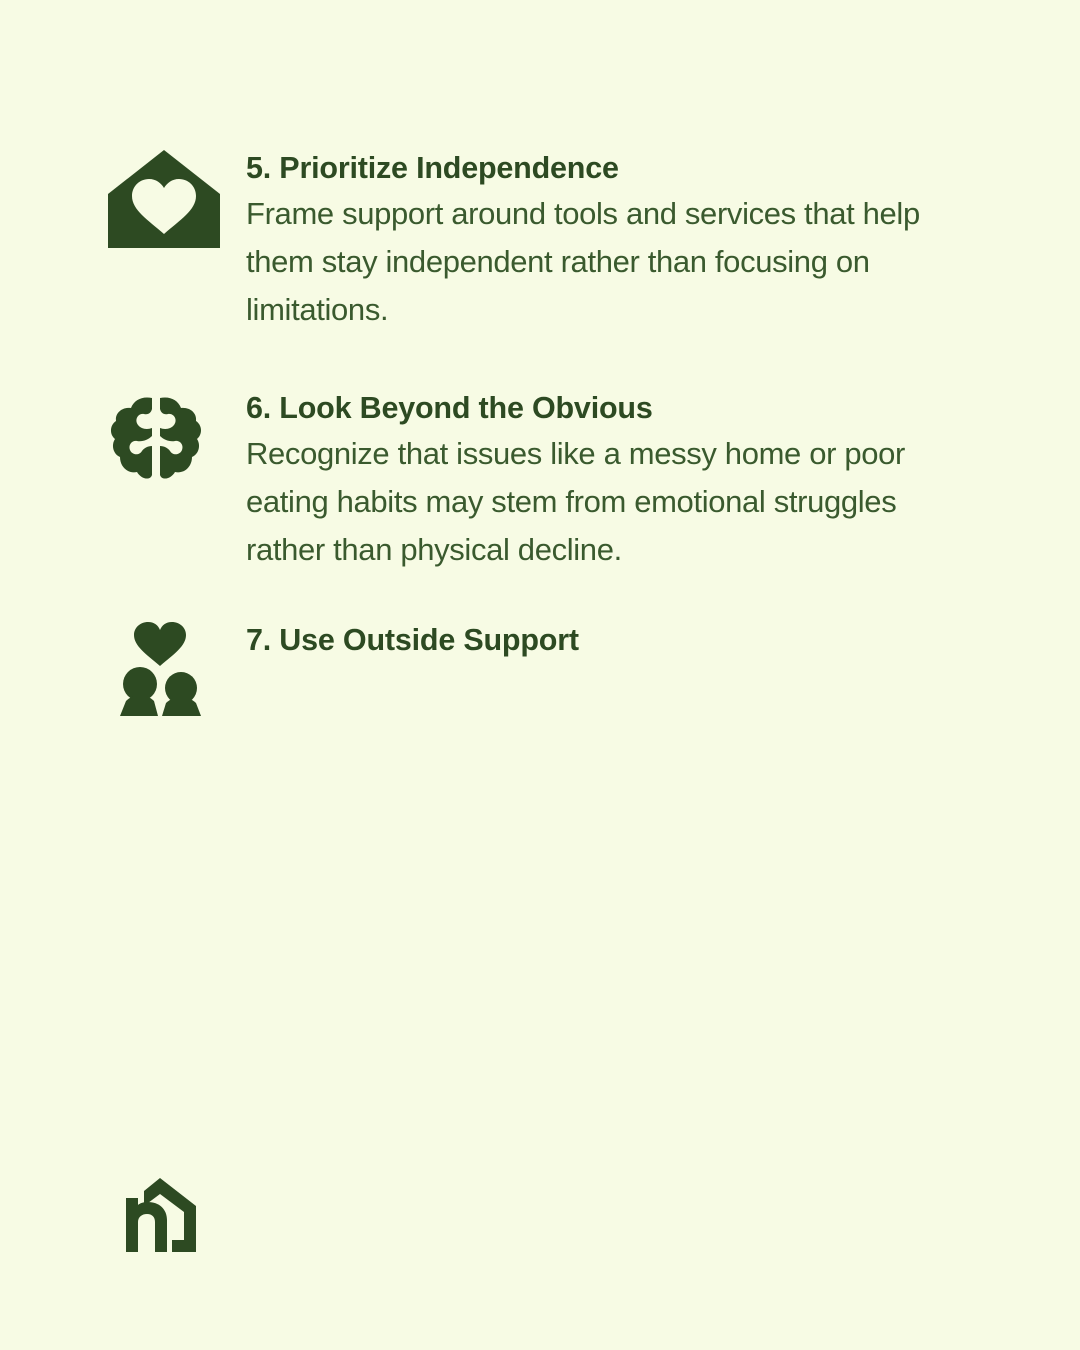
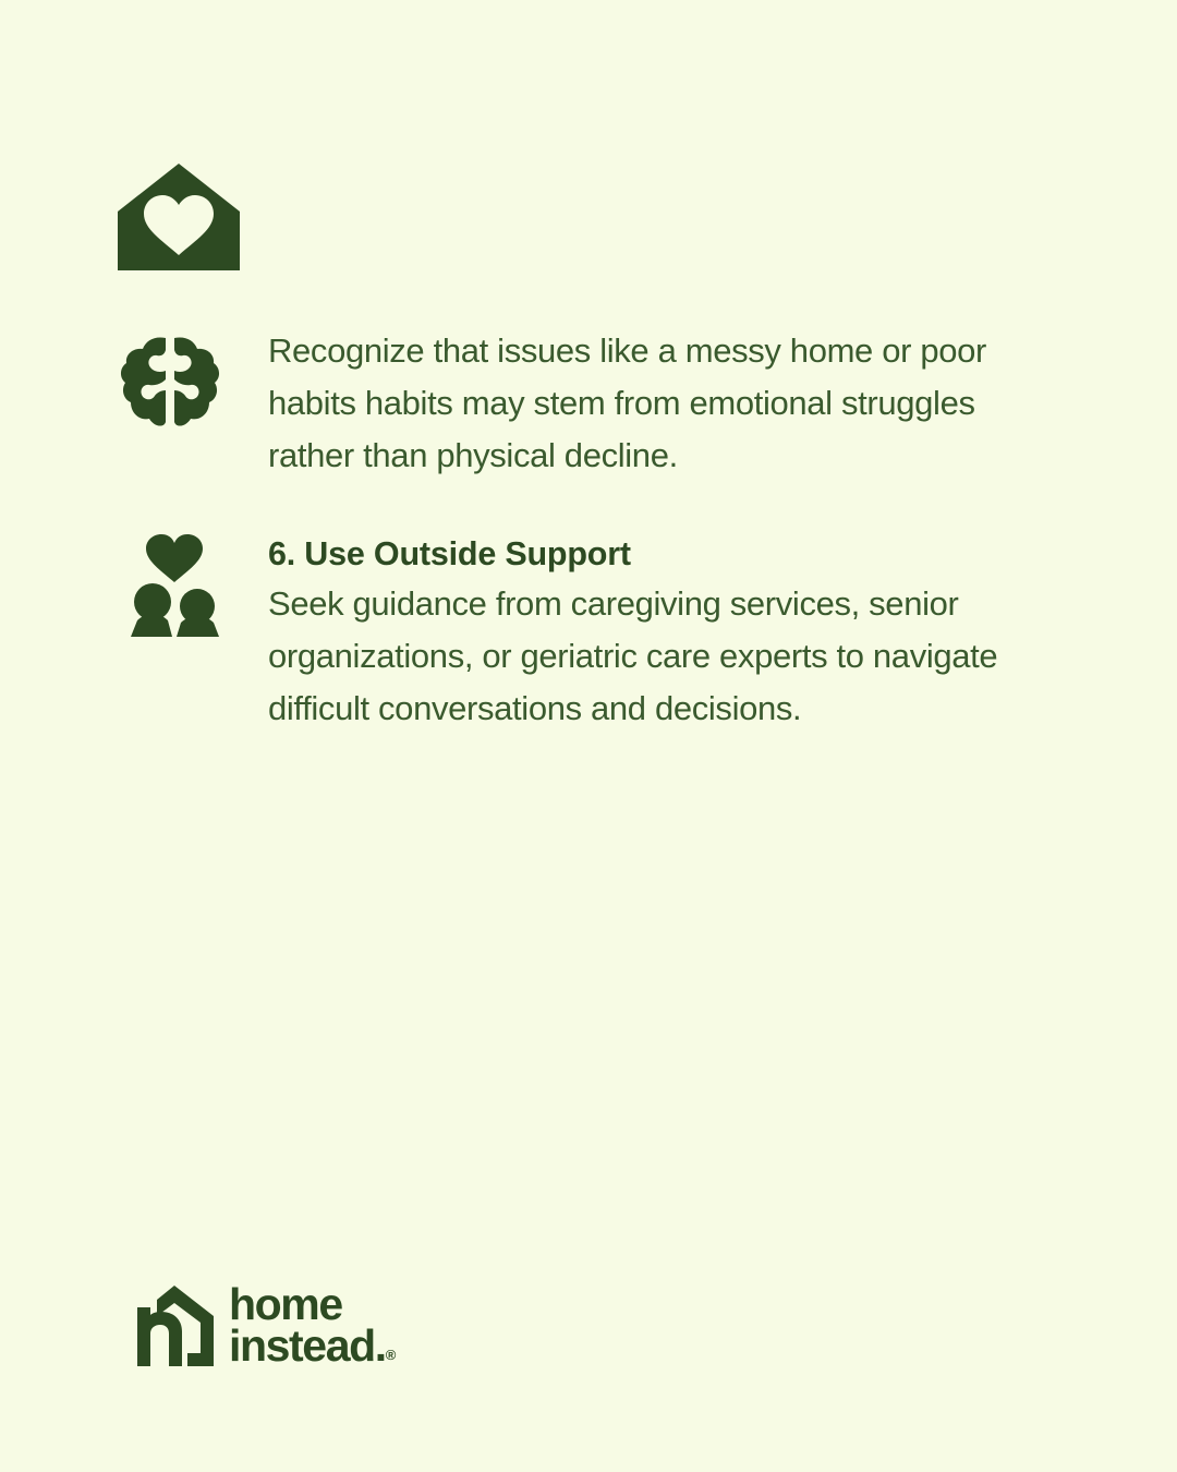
- 5. Prioritize Independence
- Frame support around tools and services that help them stay independent rather than focusing on limitations.
- 6. Look Beyond the Obvious
- Recognize that issues like a messy home or poor eating habits may stem from emotional struggles rather than physical decline.
+ Recognize that issues like a messy home or poor habits habits may stem from emotional struggles rather than physical decline.
- 7. Use Outside Support
+ 6. Use Outside Support
+ Seek guidance from caregiving services, senior organizations, or geriatric care experts to navigate difficult conversations and decisions.
+ home
+ instead.®
